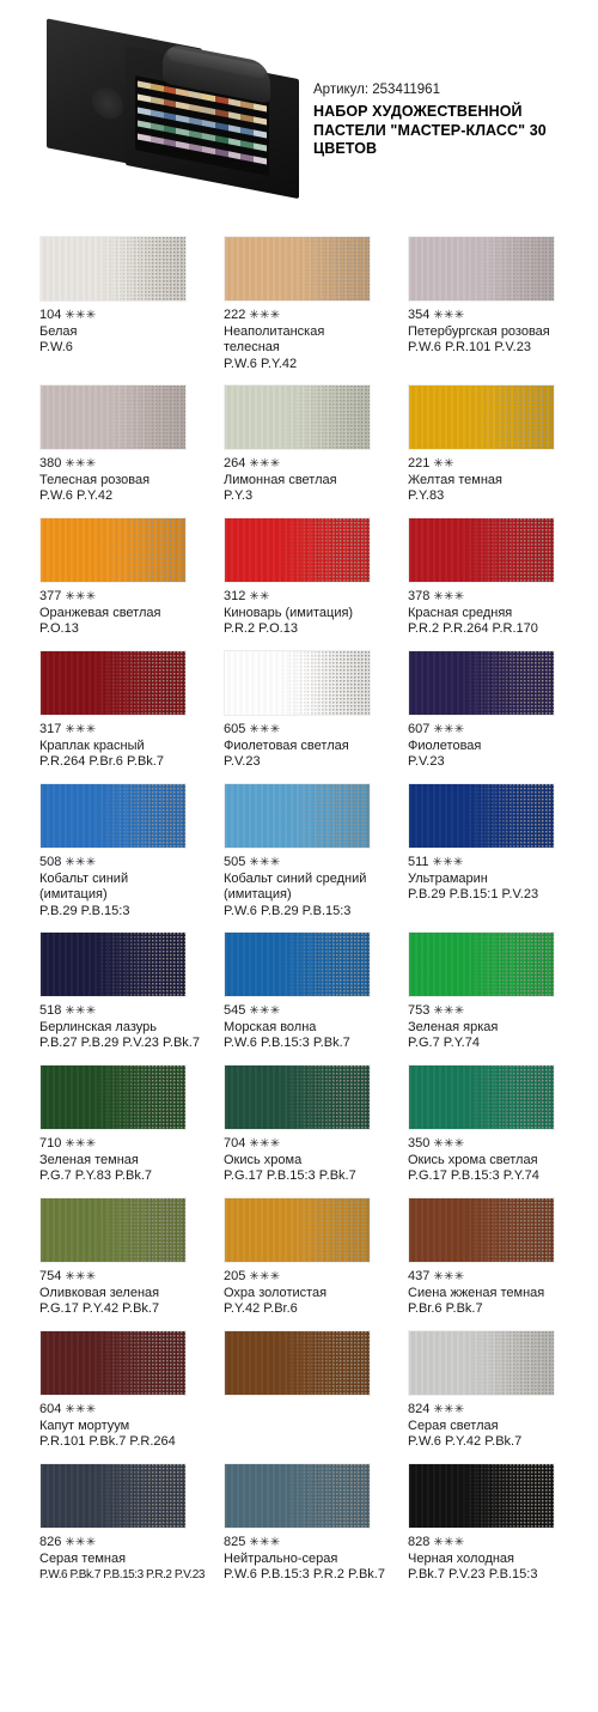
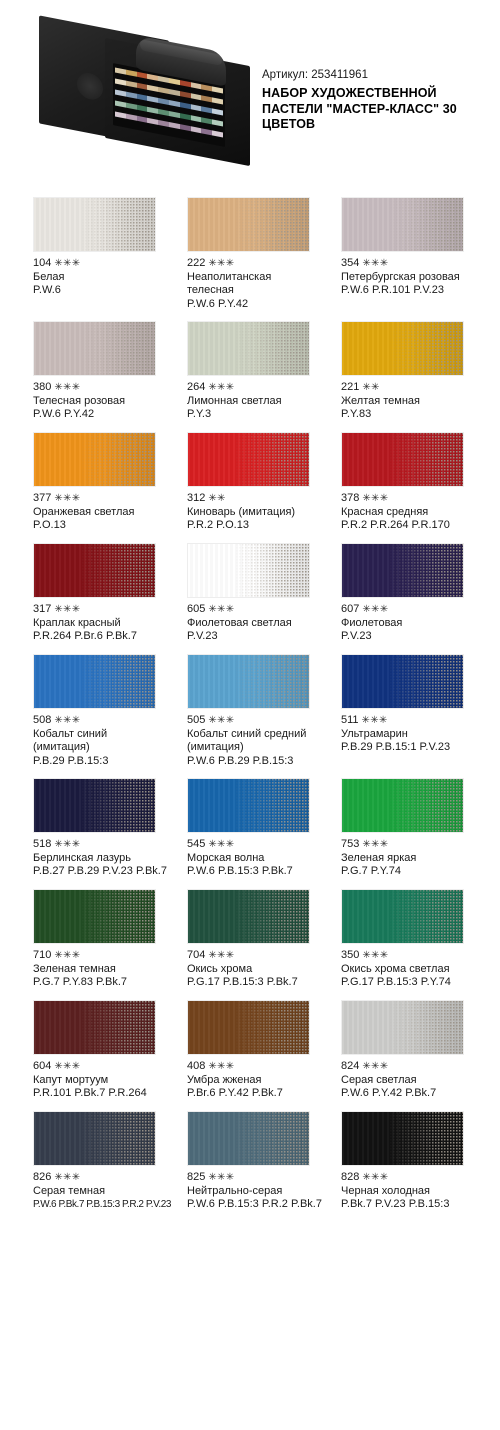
  Артикул: 253411961
  НАБОР ХУДОЖЕСТВЕННОЙ ПАСТЕЛИ "МАСТЕР-КЛАСС" 30 ЦВЕТОВ
  104 ✳✳✳
  Белая
  P.W.6
  222 ✳✳✳
  Неаполитанская телесная
  P.W.6 P.Y.42
  354 ✳✳✳
  Петербургская розовая
  P.W.6 P.R.101 P.V.23
  380 ✳✳✳
  Телесная розовая
  P.W.6 P.Y.42
  264 ✳✳✳
  Лимонная светлая
  P.Y.3
  221 ✳✳
  Желтая темная
  P.Y.83
  377 ✳✳✳
  Оранжевая светлая
  P.O.13
  312 ✳✳
  Киноварь (имитация)
  P.R.2 P.O.13
  378 ✳✳✳
  Красная средняя
  P.R.2 P.R.264 P.R.170
  317 ✳✳✳
  Краплак красный
  P.R.264 P.Br.6 P.Bk.7
  605 ✳✳✳
  Фиолетовая светлая
  P.V.23
  607 ✳✳✳
  Фиолетовая
  P.V.23
  508 ✳✳✳
  Кобальт синий (имитация)
  P.B.29 P.B.15:3
  505 ✳✳✳
  Кобальт синий средний (имитация)
  P.W.6 P.B.29 P.B.15:3
  511 ✳✳✳
  Ультрамарин
  P.B.29 P.B.15:1 P.V.23
  518 ✳✳✳
  Берлинская лазурь
  P.B.27 P.B.29 P.V.23 P.Bk.7
  545 ✳✳✳
  Морская волна
  P.W.6 P.B.15:3 P.Bk.7
  753 ✳✳✳
  Зеленая яркая
  P.G.7 P.Y.74
  710 ✳✳✳
  Зеленая темная
  P.G.7 P.Y.83 P.Bk.7
  704 ✳✳✳
  Окись хрома
  P.G.17 P.B.15:3 P.Bk.7
  350 ✳✳✳
  Окись хрома светлая
  P.G.17 P.B.15:3 P.Y.74
- 754 ✳✳✳
- Оливковая зеленая
- P.G.17 P.Y.42 P.Bk.7
- 205 ✳✳✳
- Охра золотистая
- P.Y.42 P.Br.6
- 437 ✳✳✳
- Сиена жженая темная
- P.Br.6 P.Bk.7
  604 ✳✳✳
  Капут мортуум
  P.R.101 P.Bk.7 P.R.264
+ 408 ✳✳✳
+ Умбра жженая
+ P.Br.6 P.Y.42 P.Bk.7
  824 ✳✳✳
  Серая светлая
  P.W.6 P.Y.42 P.Bk.7
  826 ✳✳✳
  Серая темная
  P.W.6 P.Bk.7 P.B.15:3 P.R.2 P.V.23
  825 ✳✳✳
  Нейтрально-серая
  P.W.6 P.B.15:3 P.R.2 P.Bk.7
  828 ✳✳✳
  Черная холодная
  P.Bk.7 P.V.23 P.B.15:3
